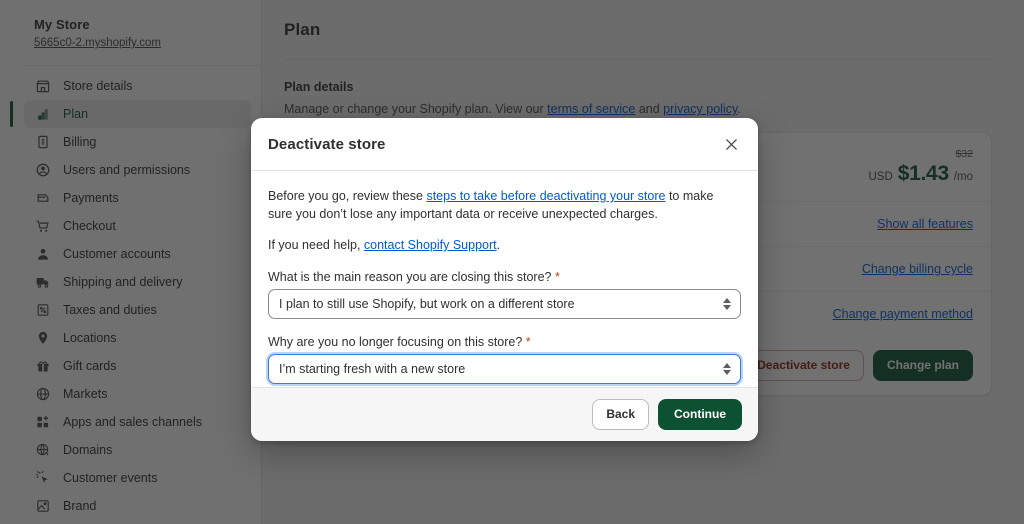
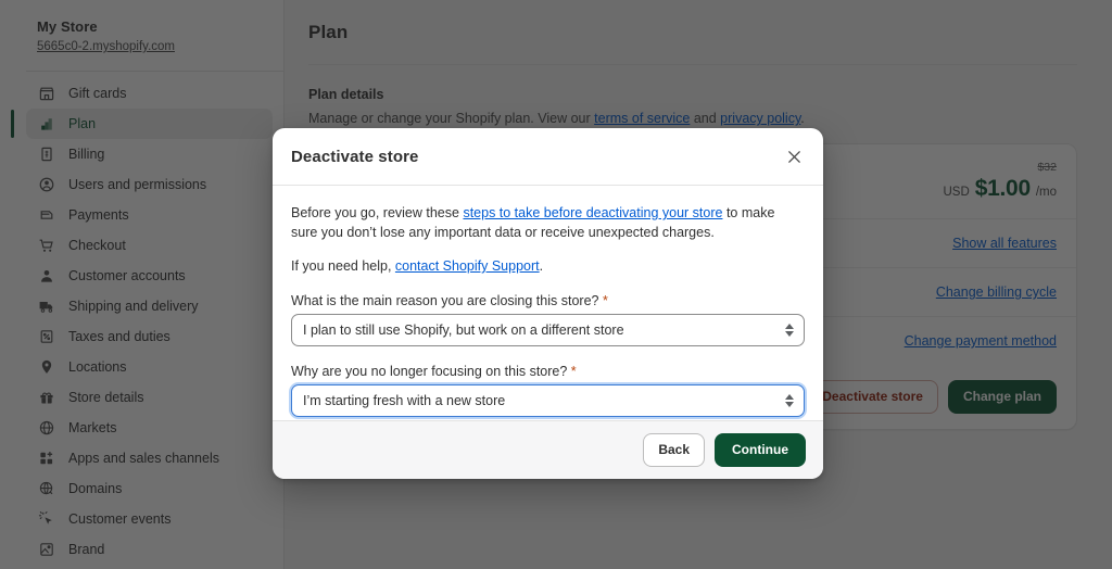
  My Store
  5665c0-2.myshopify.com
- Store details
+ Gift cards
  Plan
  Billing
  Users and permissions
  Payments
  Checkout
  Customer accounts
  Shipping and delivery
  Taxes and duties
  Locations
- Gift cards
+ Store details
  Markets
  Apps and sales channels
  Domains
  Customer events
  Brand
  Plan
  Plan details
  Manage or change your Shopify plan. View our terms of service and privacy policy.
  $32
  USD
- $1.43
+ $1.00
  /mo
  Show all features
  Change billing cycle
  Change payment method
  Deactivate store
  Change plan
  Deactivate store
  Before you go, review these steps to take before deactivating your store to make sure you don’t lose any important data or receive unexpected charges.
  If you need help, contact Shopify Support.
  What is the main reason you are closing this store? *
  I plan to still use Shopify, but work on a different store
  Why are you no longer focusing on this store? *
  I’m starting fresh with a new store
  Back
  Continue
